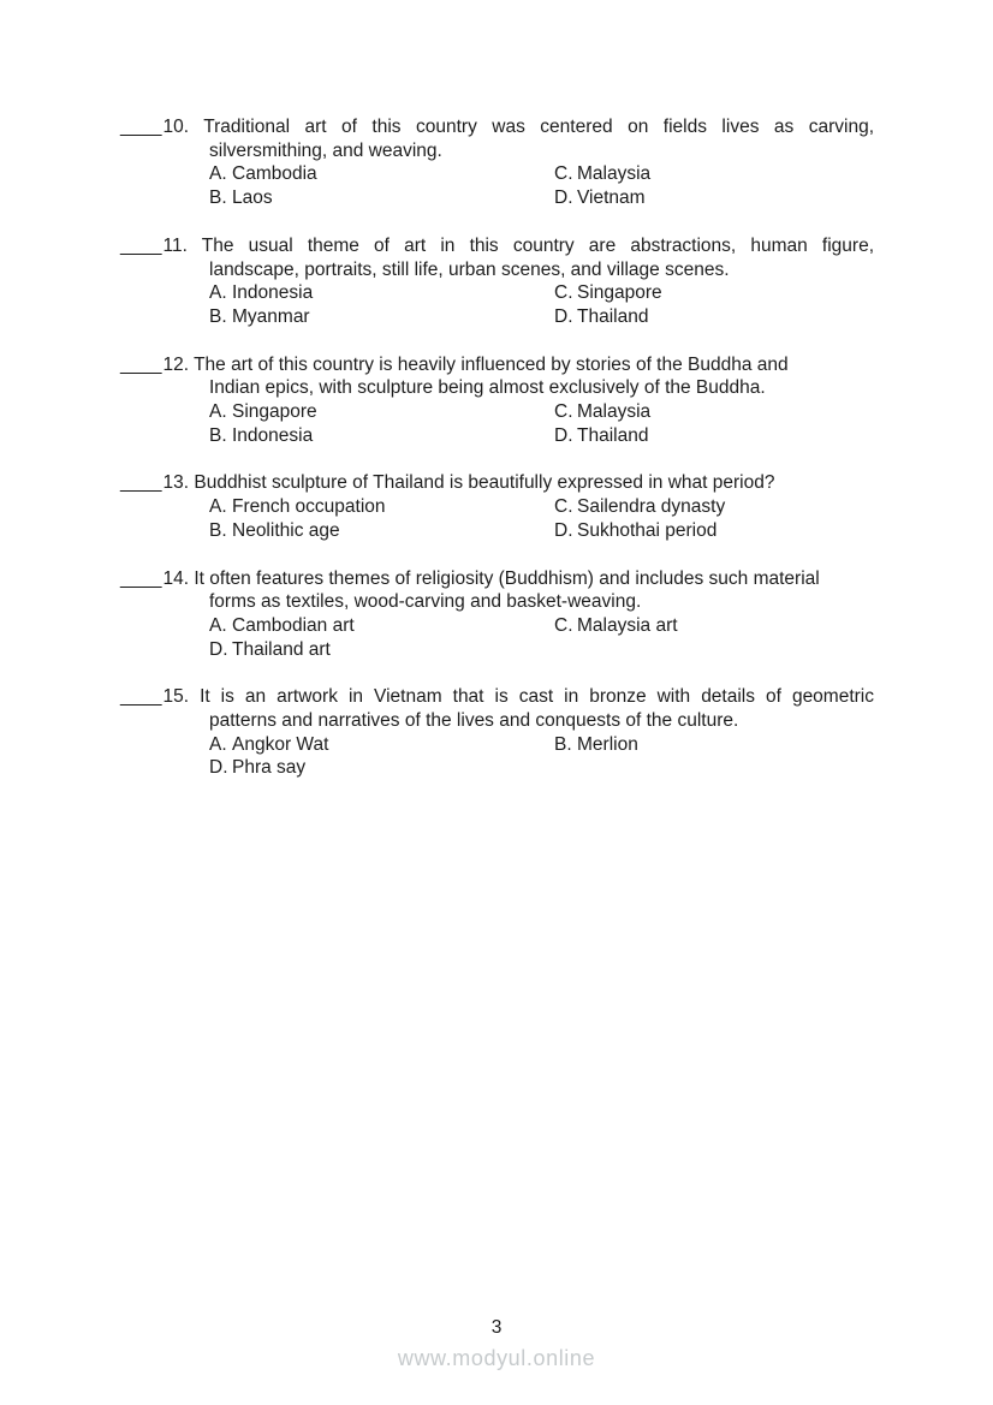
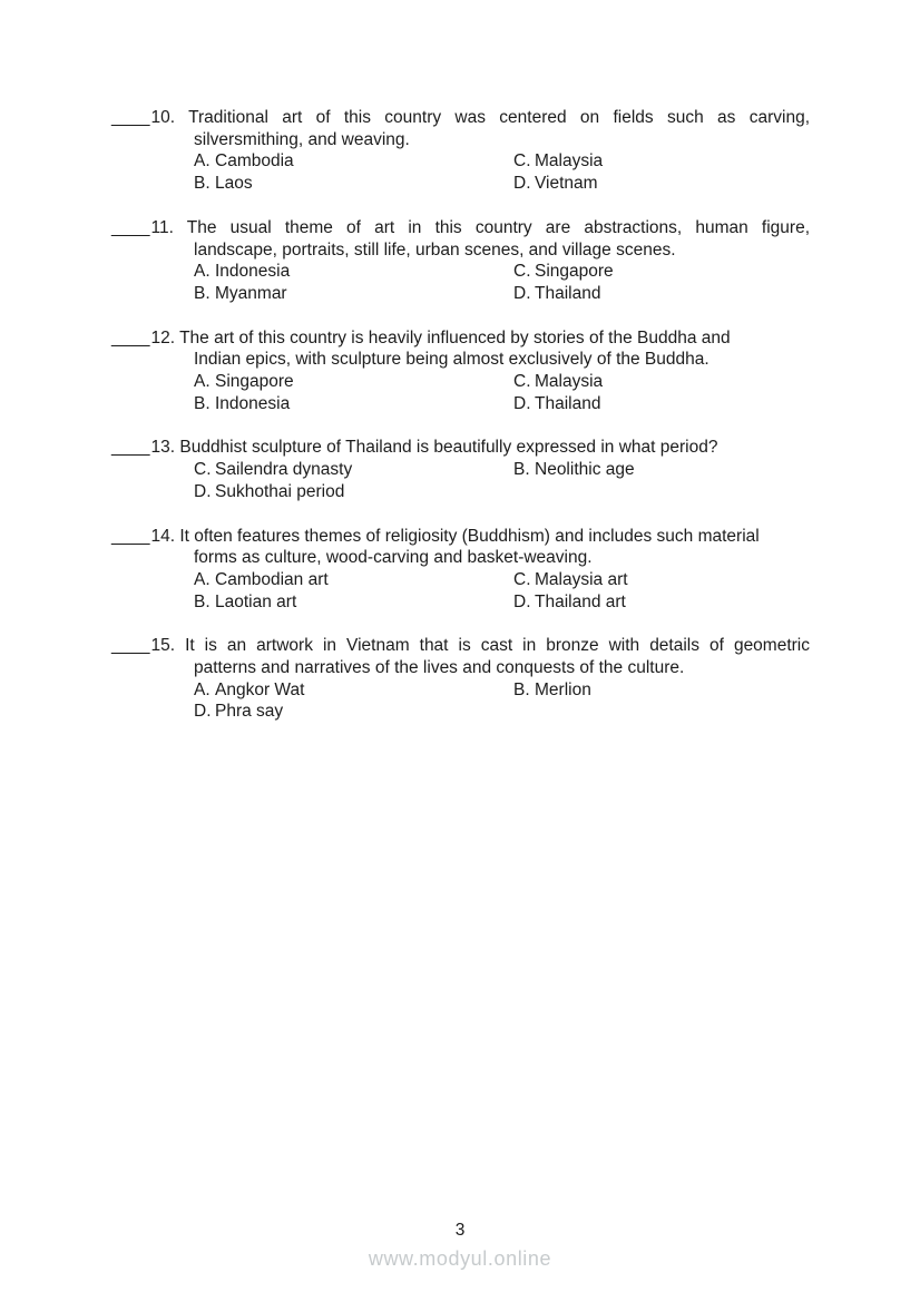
- ____10. Traditional art of this country was centered on fields lives as carving,
+ ____10. Traditional art of this country was centered on fields such as carving,
  silversmithing, and weaving.
  A. Cambodia
  C. Malaysia
  B. Laos
  D. Vietnam
  ____11. The usual theme of art in this country are abstractions, human figure,
  landscape, portraits, still life, urban scenes, and village scenes.
  A. Indonesia
  C. Singapore
  B. Myanmar
  D. Thailand
  ____12. The art of this country is heavily influenced by stories of the Buddha and
  Indian epics, with sculpture being almost exclusively of the Buddha.
  A. Singapore
  C. Malaysia
  B. Indonesia
  D. Thailand
  ____13. Buddhist sculpture of Thailand is beautifully expressed in what period?
- A. French occupation
  C. Sailendra dynasty
  B. Neolithic age
  D. Sukhothai period
  ____14. It often features themes of religiosity (Buddhism) and includes such material
- forms as textiles, wood-carving and basket-weaving.
+ forms as culture, wood-carving and basket-weaving.
  A. Cambodian art
  C. Malaysia art
+ B. Laotian art
  D. Thailand art
  ____15. It is an artwork in Vietnam that is cast in bronze with details of geometric
  patterns and narratives of the lives and conquests of the culture.
  A. Angkor Wat
  B. Merlion
  D. Phra say
  3
  www.modyul.online
